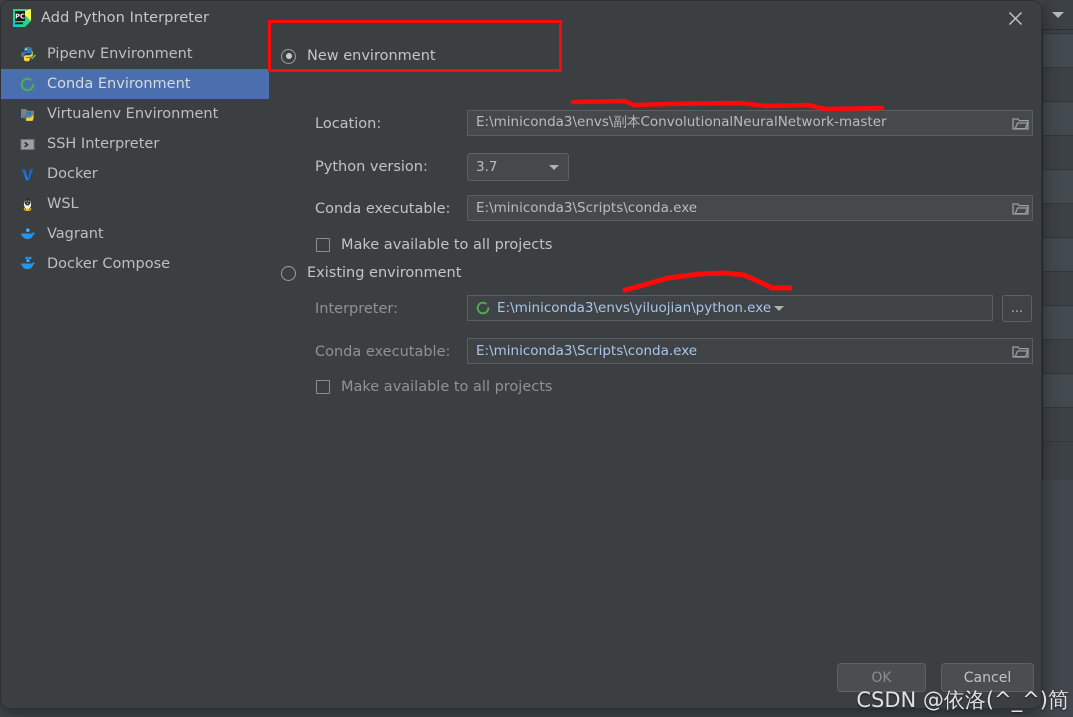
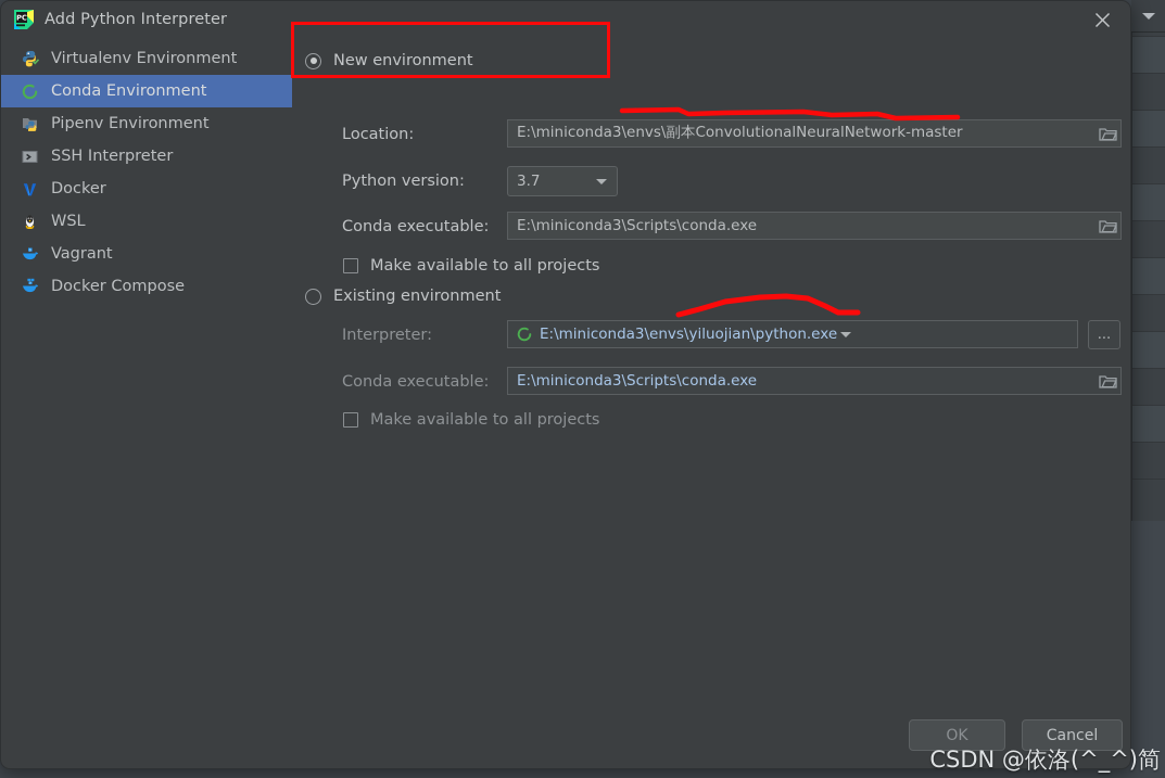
  PC
  Add Python Interpreter
- Pipenv Environment
+ Virtualenv Environment
  Conda Environment
- Virtualenv Environment
+ Pipenv Environment
  SSH Interpreter
  Docker
  WSL
  Vagrant
  Docker Compose
  New environment
  Location:
  E:\miniconda3\envs\副本ConvolutionalNeuralNetwork-master
  Python version:
  3.7
  Conda executable:
  E:\miniconda3\Scripts\conda.exe
  Make available to all projects
  Existing environment
  Interpreter:
  E:\miniconda3\envs\yiluojian\python.exe
  ...
  Conda executable:
  E:\miniconda3\Scripts\conda.exe
  Make available to all projects
  OK
  Cancel
  CSDN @依洛(^_^)简
